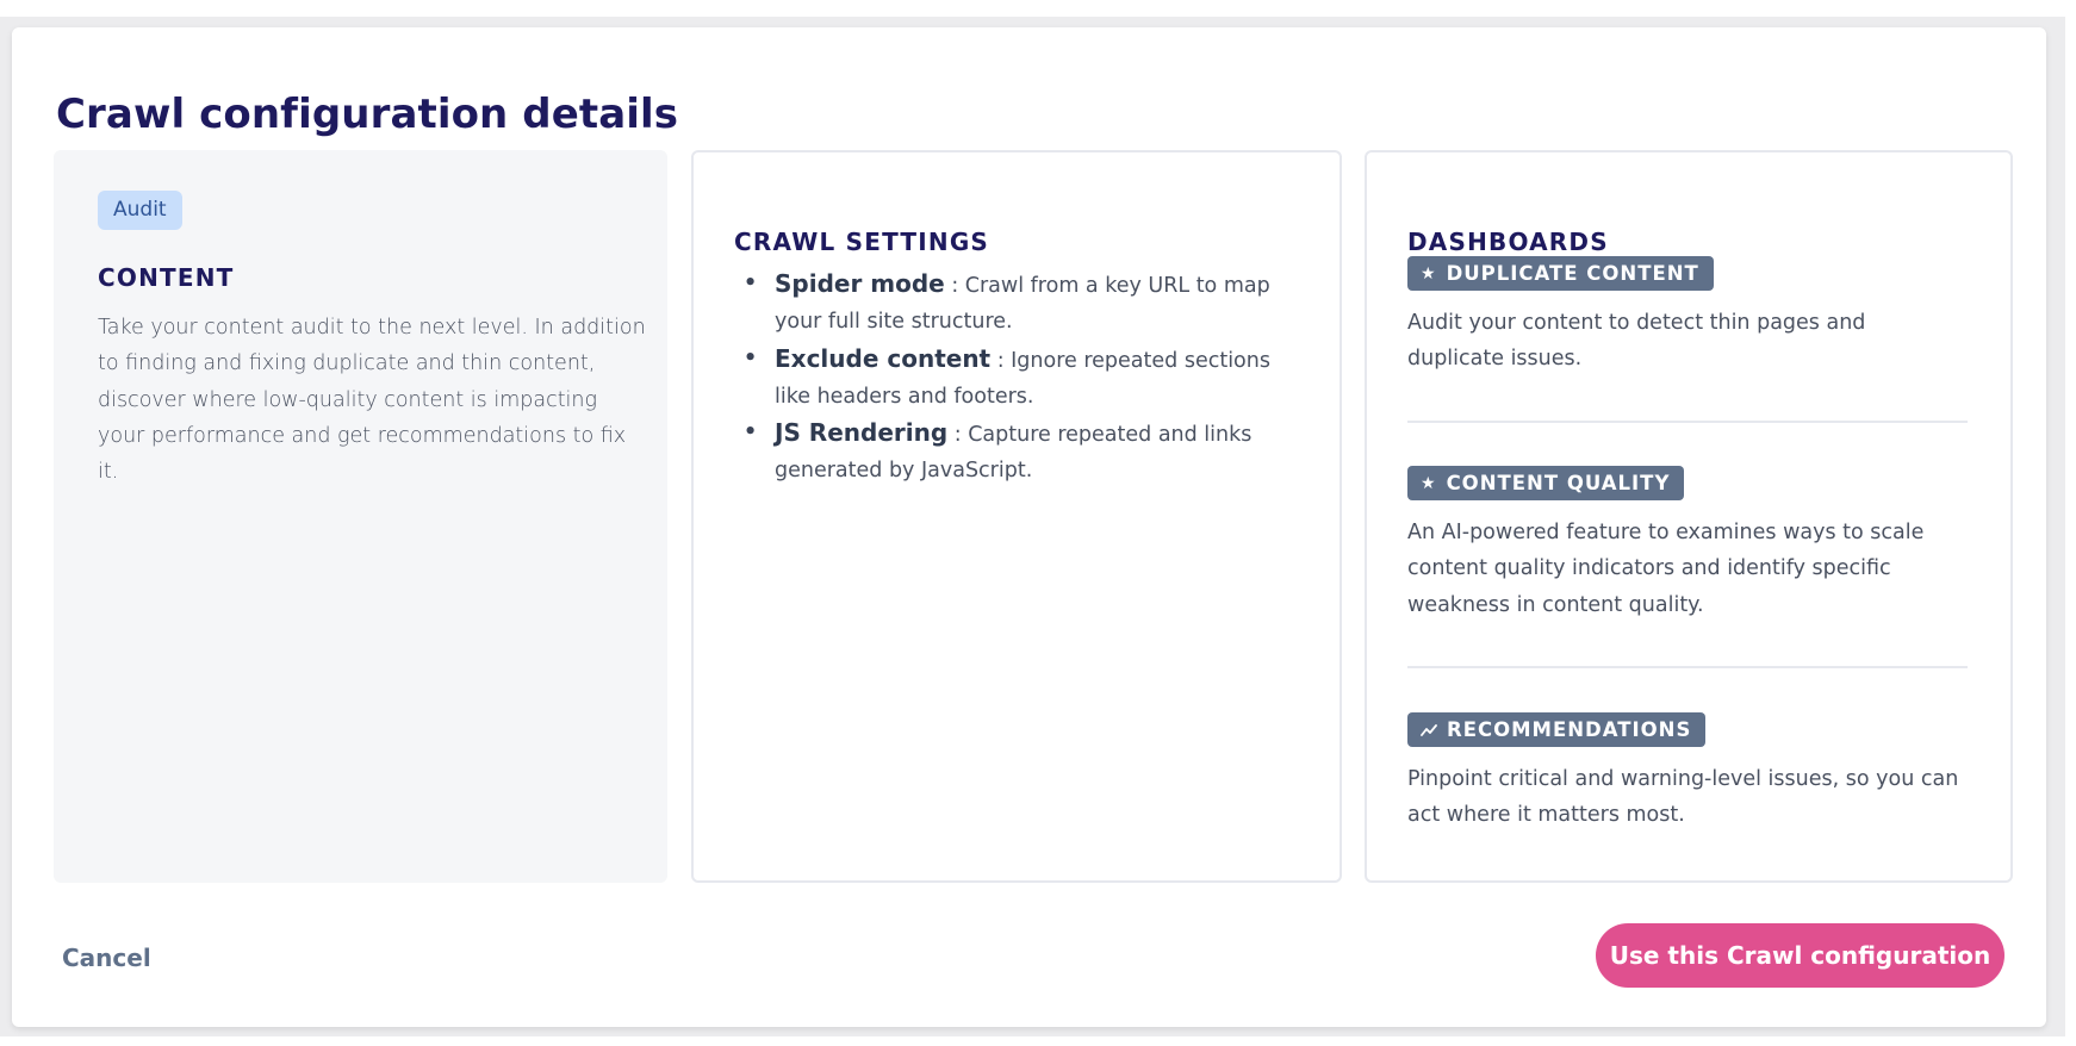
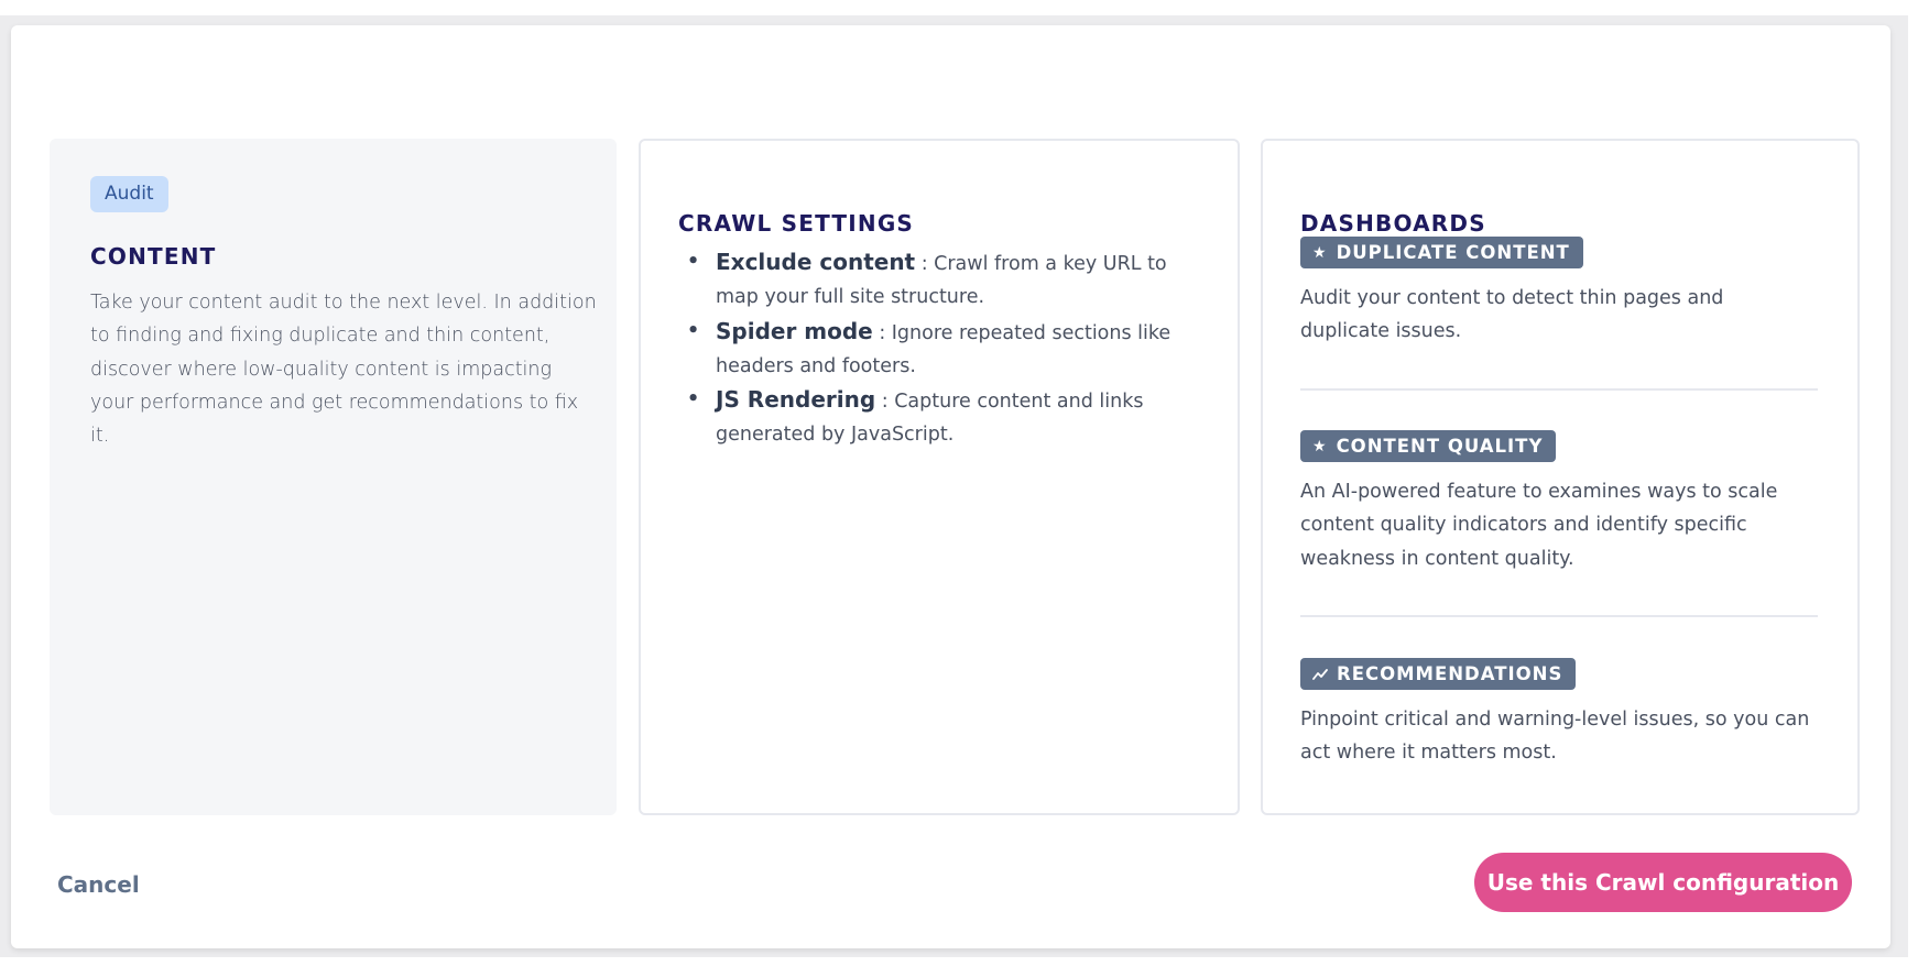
- Crawl configuration details
  Audit
  CONTENT
  Take your content audit to the next level. In addition to finding and fixing duplicate and thin content, discover where low-quality content is impacting your performance and get recommendations to fix it.
  CRAWL SETTINGS
  •
- Spider mode : Crawl from a key URL to map your full site structure.
+ Exclude content : Crawl from a key URL to map your full site structure.
  •
- Exclude content : Ignore repeated sections like headers and footers.
+ Spider mode : Ignore repeated sections like headers and footers.
  •
- JS Rendering : Capture repeated and links generated by JavaScript.
+ JS Rendering : Capture content and links generated by JavaScript.
  DASHBOARDS
  ★
  DUPLICATE CONTENT
  Audit your content to detect thin pages and duplicate issues.
  ★
  CONTENT QUALITY
  An AI-powered feature to examines ways to scale content quality indicators and identify specific weakness in content quality.
  RECOMMENDATIONS
  Pinpoint critical and warning-level issues, so you can act where it matters most.
  Cancel
  Use this Crawl configuration
